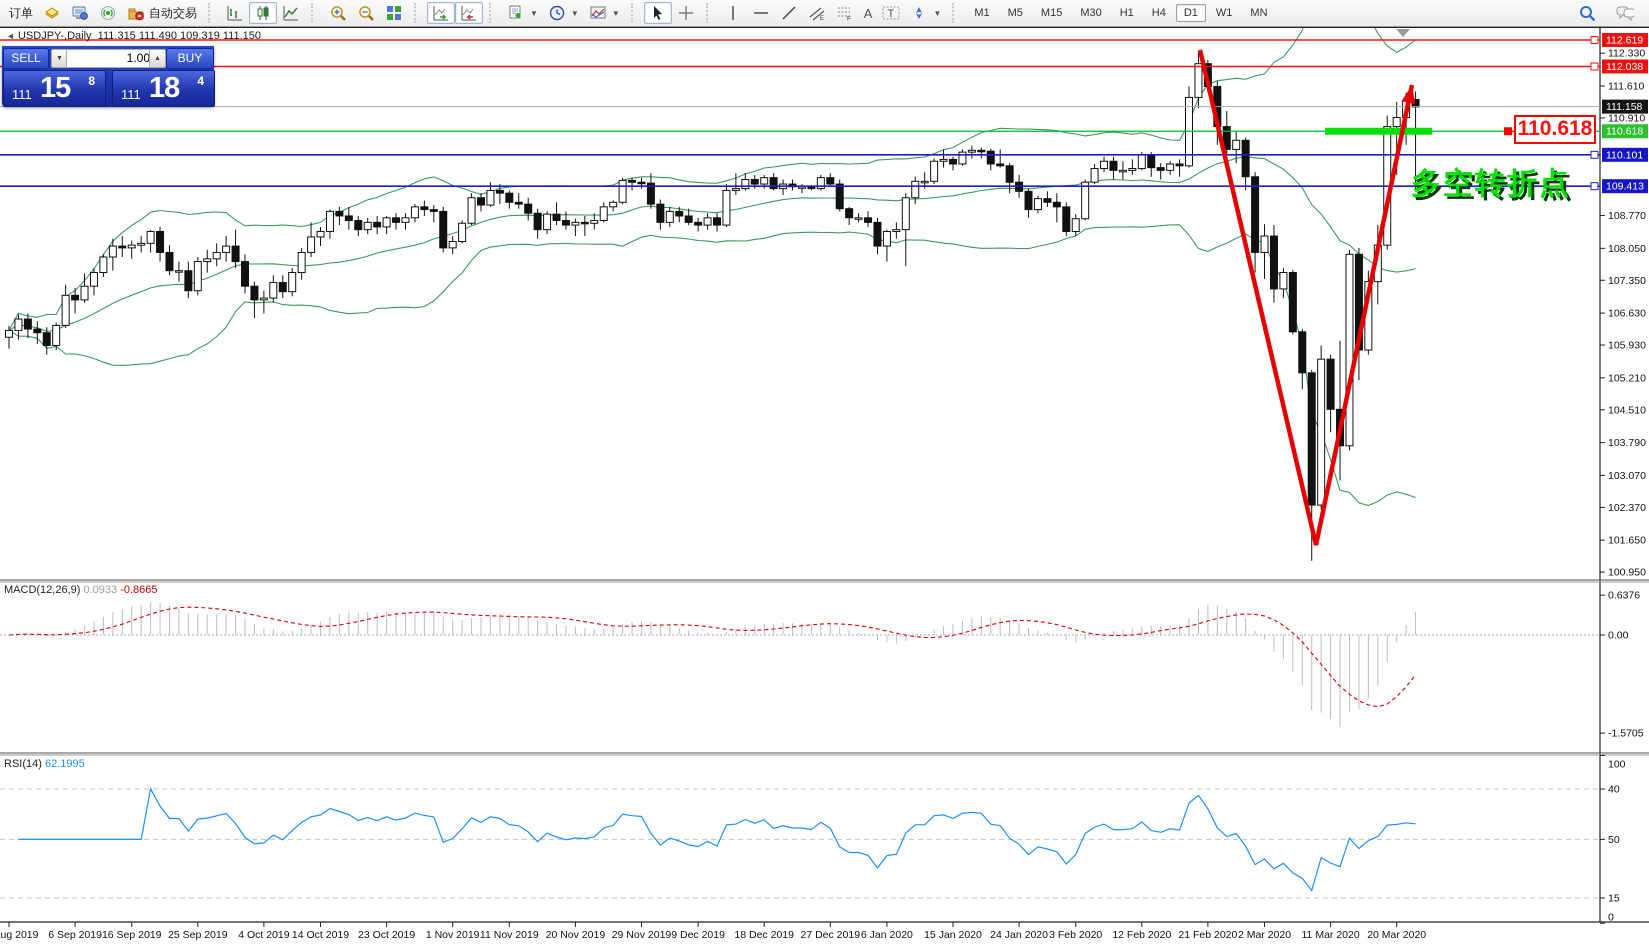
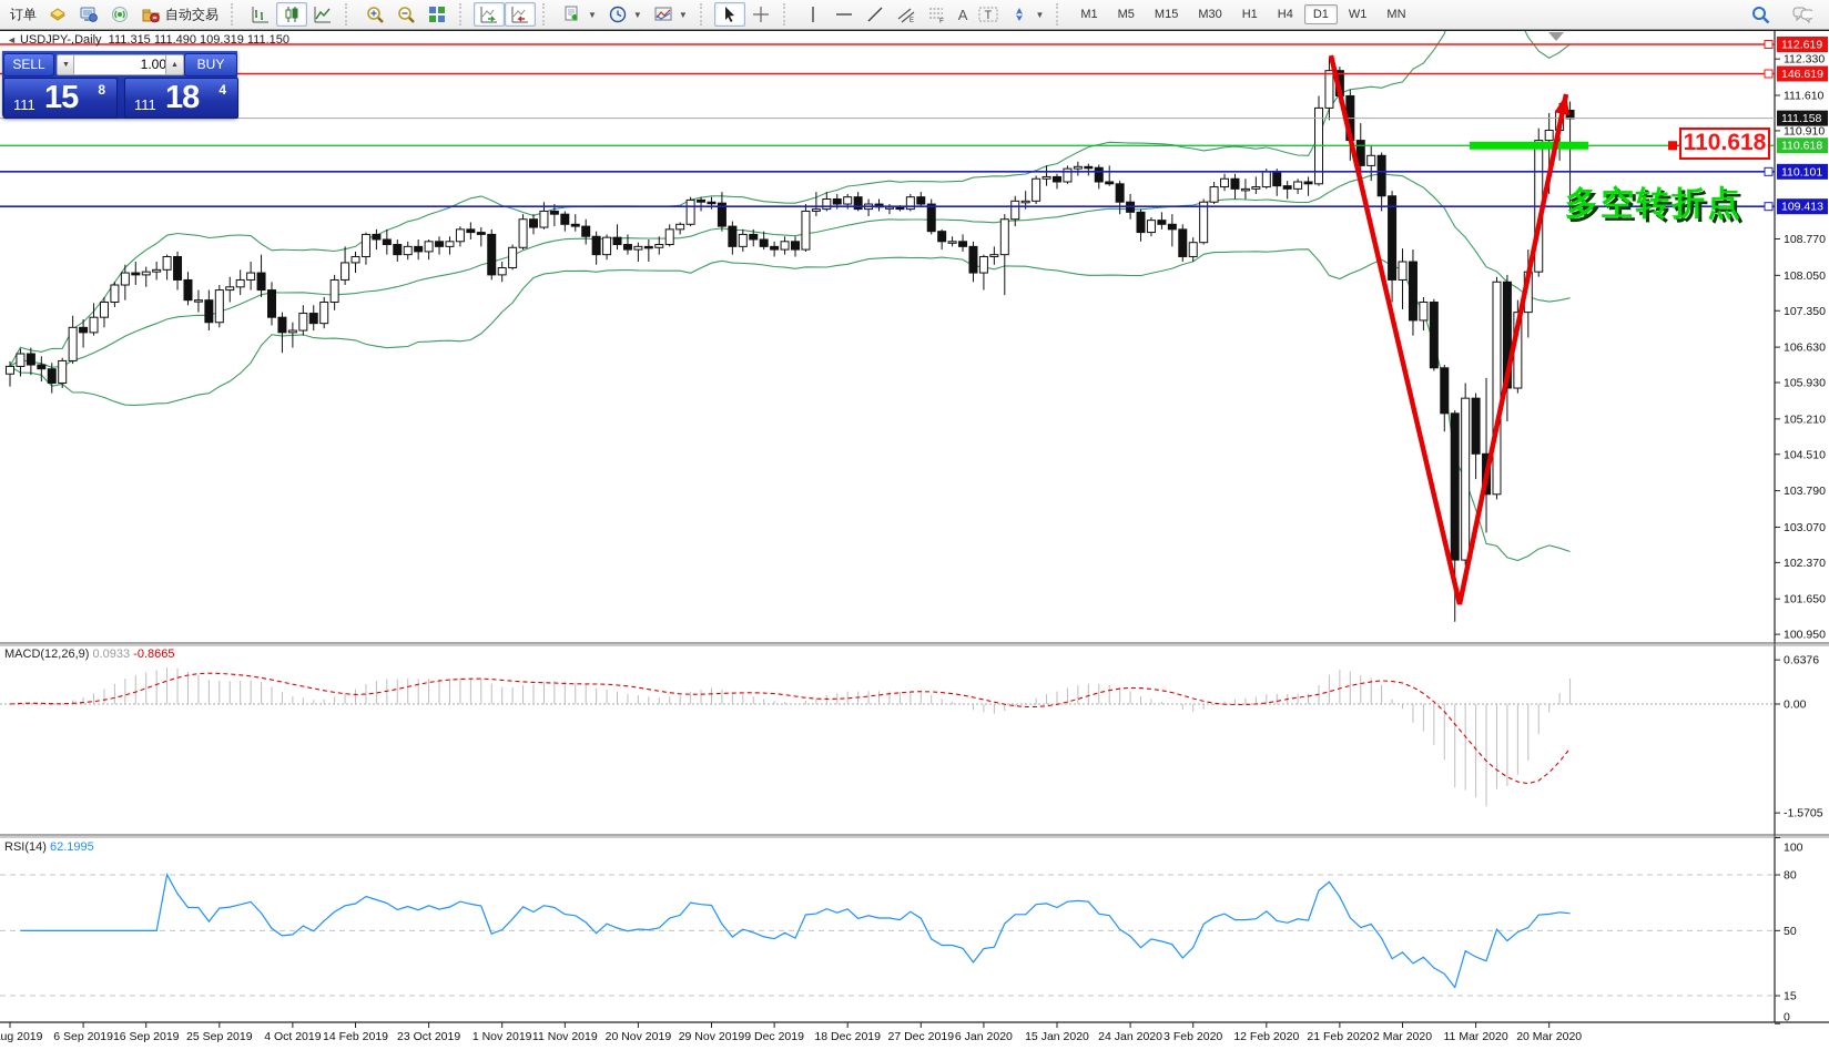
  订单
  自动交易
  ▼
  ▼
  ▼
  A
  T
  ▼
  M1
  M5
  M15
  M30
  H1
  H4
  D1
  W1
  MN
  112.330
  111.610
  110.910
  108.770
  108.050
  107.350
  106.630
  105.930
  105.210
  104.510
  103.790
  103.070
  102.370
  101.650
  100.950
  112.619
- 112.038
+ 146.619
  111.158
  110.618
  110.101
  109.413
  0.6376
  0.00
  -1.5705
  100
- 40
+ 80
  50
  15
  0
  6 Sep 2019
  16 Sep 2019
  25 Sep 2019
  4 Oct 2019
- 14 Oct 2019
+ 14 Feb 2019
  23 Oct 2019
  1 Nov 2019
  11 Nov 2019
  20 Nov 2019
  29 Nov 2019
  9 Dec 2019
  18 Dec 2019
  27 Dec 2019
  6 Jan 2020
  15 Jan 2020
  24 Jan 2020
  3 Feb 2020
  12 Feb 2020
  21 Feb 2020
  2 Mar 2020
  11 Mar 2020
  20 Mar 2020
  ◄ USDJPY-,Daily 111.315 111.490 109.319 111.150
  SELL
  1.00
  BUY
  111
  15
  8
  111
  18
  4
  MACD(12,26,9) 0.0933 -0.8665
  RSI(14) 62.1995
  多空转折点
  110.618
